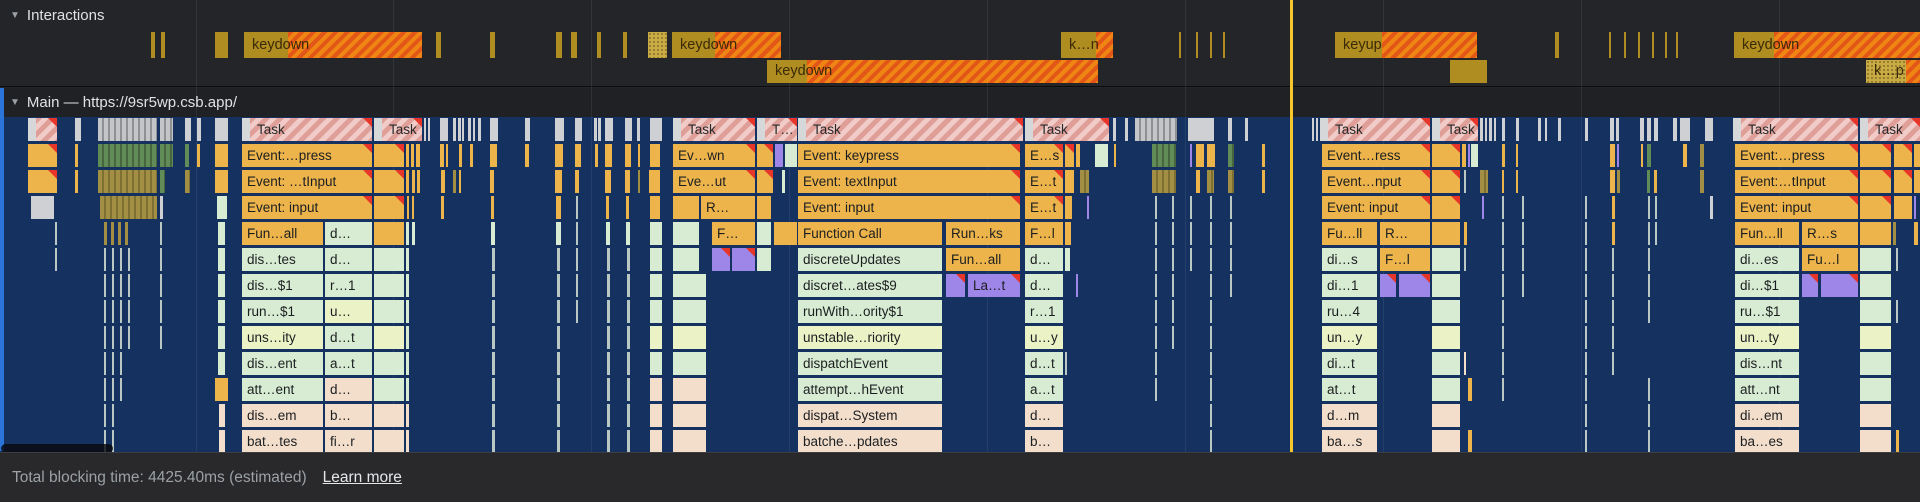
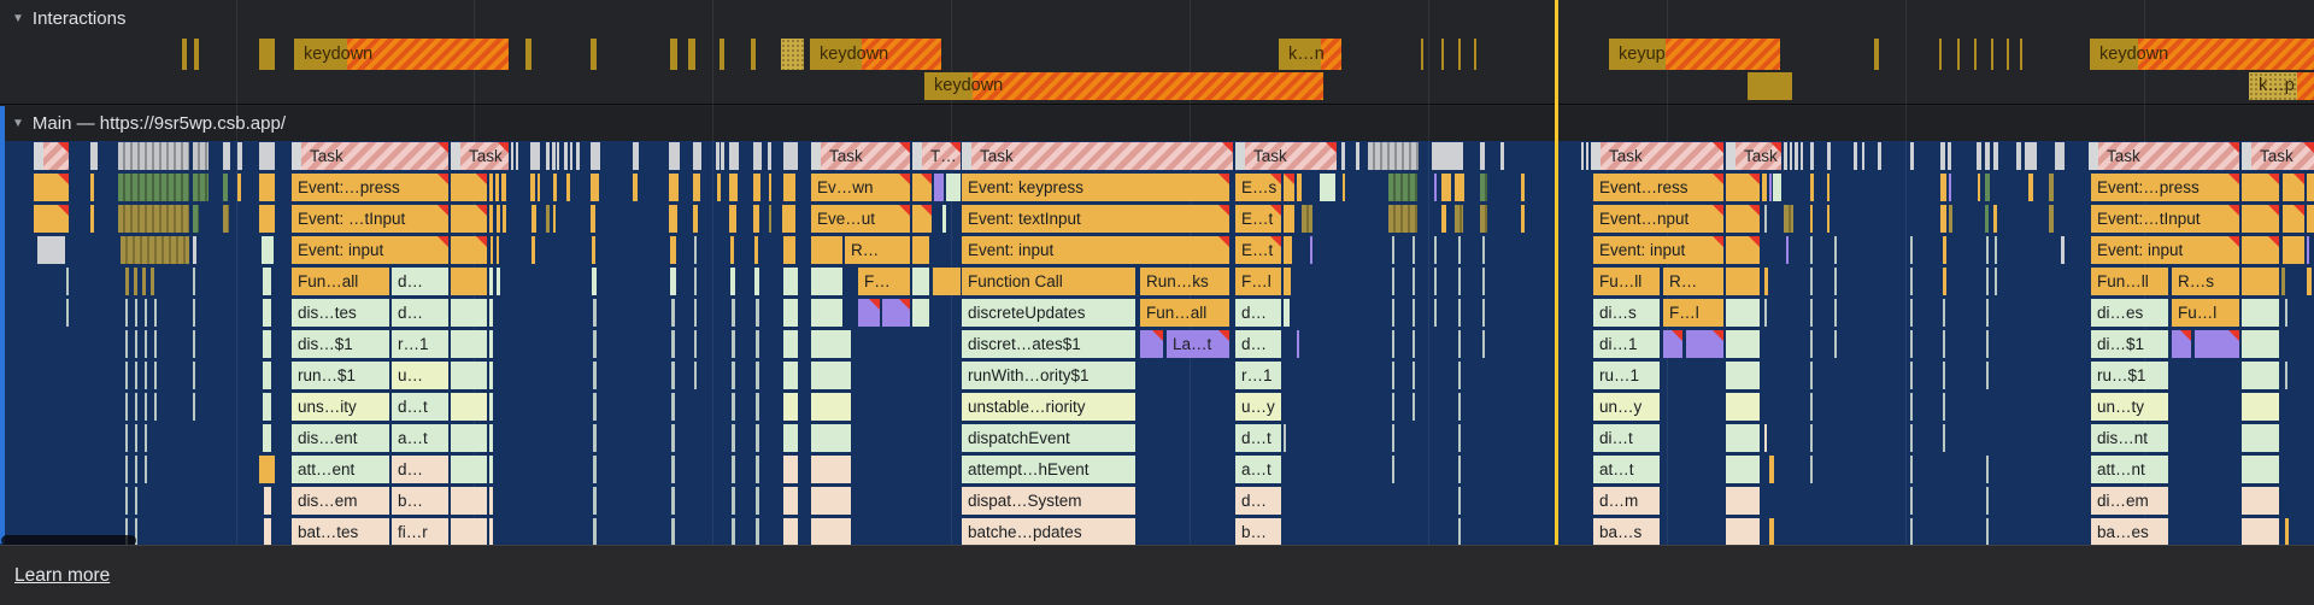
  ▼
  Interactions
  ▼
  Main — https://9sr5wp.csb.app/
  keydown
  keydown
  k…n
  keyup
  keydown
  keydown
  k…p
  Task
  Task
  Event:…press
  Event: …tInput
  Event: input
  Fun…all
  d…
  dis…tes
  d…
  dis…$1
  r…1
  run…$1
  u…
  uns…ity
  d…t
  dis…ent
  a…t
  att…ent
  d…
  dis…em
  b…
  bat…tes
  fi…r
  Task
  T…
  Ev…wn
  Eve…ut
  R…
  F…
  Task
  Event: keypress
  Event: textInput
  Event: input
  Function Call
  Run…ks
  discreteUpdates
  Fun…all
- discret…ates$9
+ discret…ates$1
  La…t
  runWith…ority$1
  unstable…riority
  dispatchEvent
  attempt…hEvent
  dispat…System
  batche…pdates
  Task
  E…s
  E…t
  E…t
  F…l
  d…
  d…
  r…1
  u…y
  d…t
  a…t
  d…
  b…
  Task
  Task
  Event…ress
  Event…nput
  Event: input
  Fu…ll
  R…
  di…s
  F…l
  di…1
- ru…4
+ ru…1
  un…y
  di…t
  at…t
  d…m
  ba…s
  Task
  Task
  Event:…press
  Event:…tInput
  Event: input
  Fun…ll
  R…s
  di…es
  Fu…l
  di…$1
  ru…$1
  un…ty
  dis…nt
  att…nt
  di…em
  ba…es
- Total blocking time: 4425.40ms (estimated)
  Learn more
